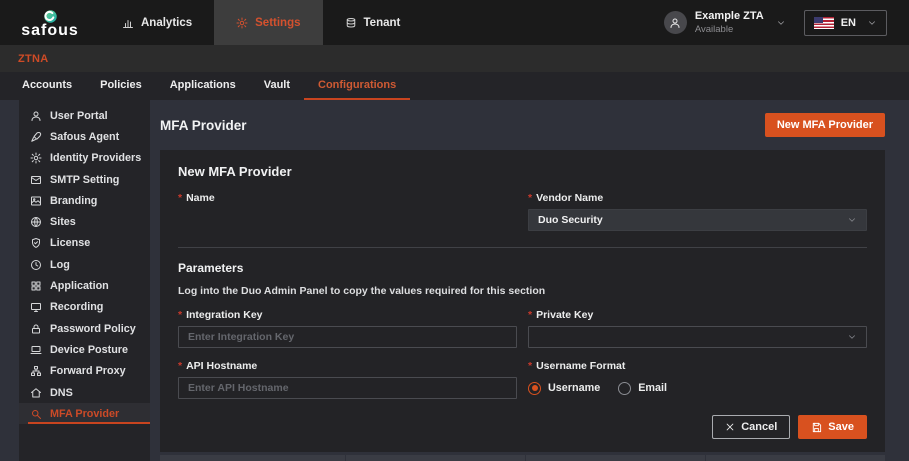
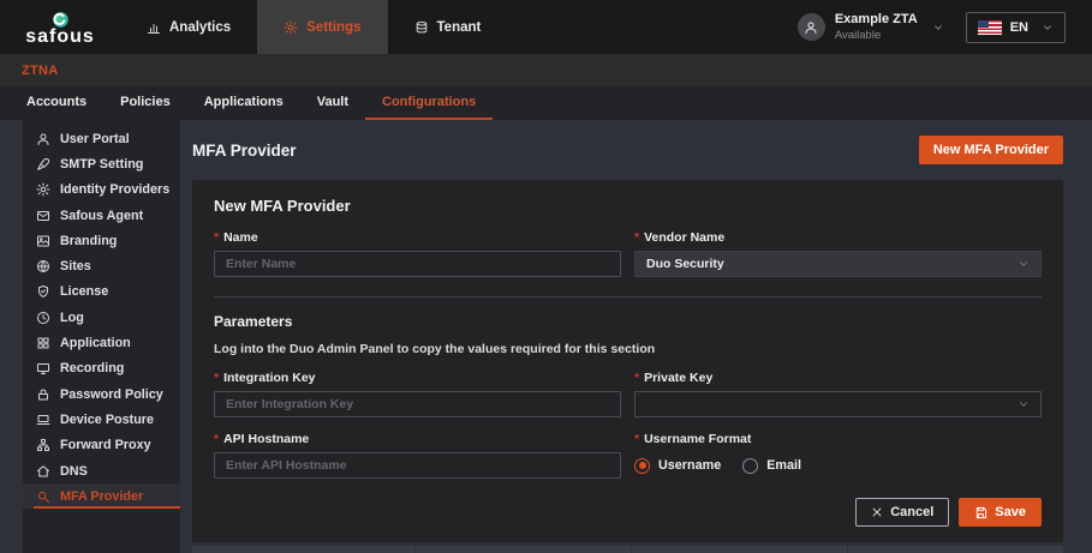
  safous
  Analytics
  Settings
  Tenant
  Example ZTA
  Available
  EN
  ZTNA
  Accounts
  Policies
  Applications
  Vault
  Configurations
  User Portal
- Safous Agent
+ SMTP Setting
  Identity Providers
- SMTP Setting
+ Safous Agent
  Branding
  Sites
  License
  Log
  Application
  Recording
  Password Policy
  Device Posture
  Forward Proxy
  DNS
  MFA Provider
  MFA Provider
  New MFA Provider
  New MFA Provider
  *
  Name
+ Enter Name
  *
  Vendor Name
  Duo Security
  Parameters
  Log into the Duo Admin Panel to copy the values required for this section
  *
  Integration Key
  Enter Integration Key
  *
  Private Key
  *
  API Hostname
  Enter API Hostname
  *
  Username Format
  Username
  Email
  Cancel
  Save
